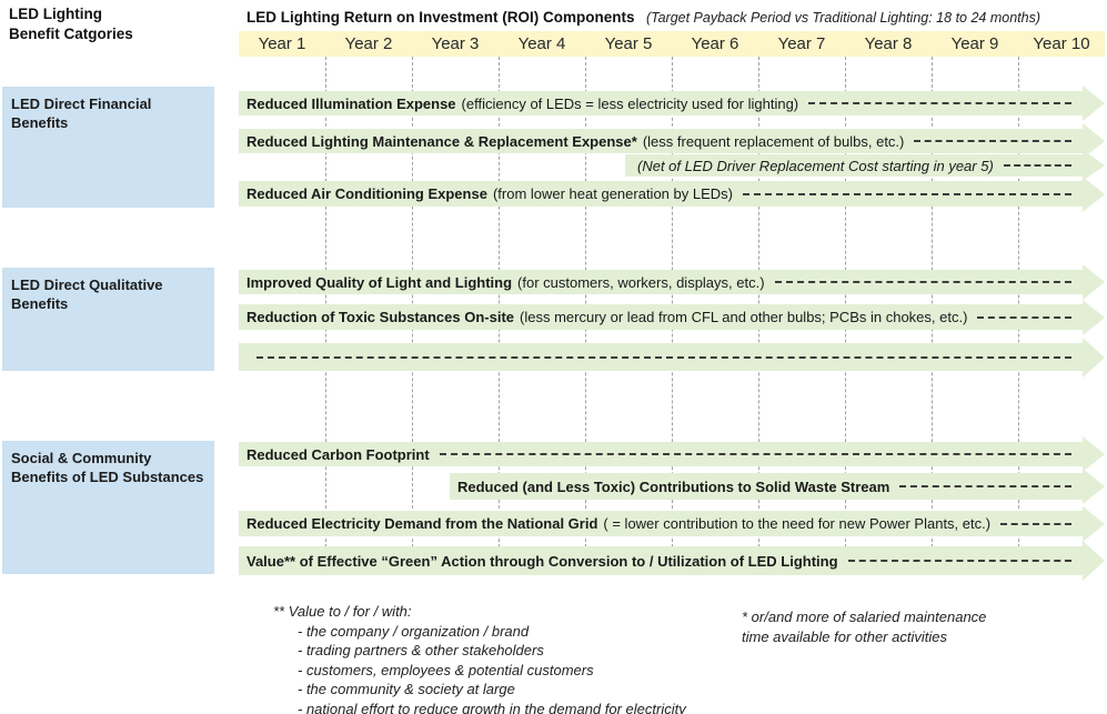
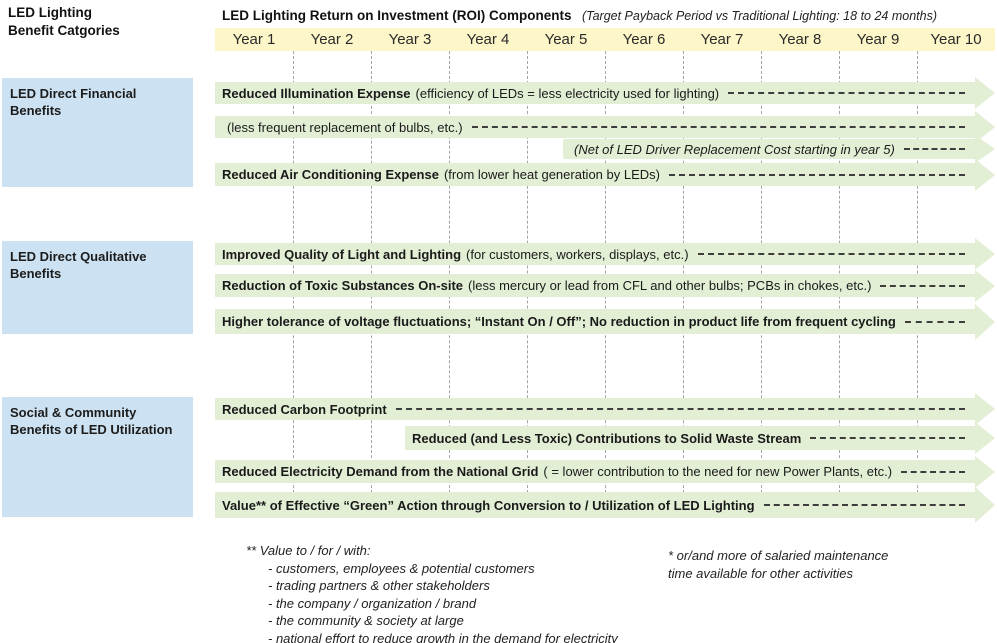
  LED Lighting
  Benefit Catgories
  LED Lighting Return on Investment (ROI) Components (Target Payback Period vs Traditional Lighting: 18 to 24 months)
  Year 1
  Year 2
  Year 3
  Year 4
  Year 5
  Year 6
  Year 7
  Year 8
  Year 9
  Year 10
  LED Direct Financial Benefits
  LED Direct Qualitative Benefits
- Social & Community Benefits of LED Substances
+ Social & Community Benefits of LED Utilization
  Reduced Illumination Expense
  (efficiency of LEDs = less electricity used for lighting)
- Reduced Lighting Maintenance & Replacement Expense*
  (less frequent replacement of bulbs, etc.)
  (Net of LED Driver Replacement Cost starting in year 5)
  Reduced Air Conditioning Expense
  (from lower heat generation by LEDs)
  Improved Quality of Light and Lighting
  (for customers, workers, displays, etc.)
  Reduction of Toxic Substances On-site
  (less mercury or lead from CFL and other bulbs; PCBs in chokes, etc.)
+ Higher tolerance of voltage fluctuations; “Instant On / Off”; No reduction in product life from frequent cycling
  Reduced Carbon Footprint
  Reduced (and Less Toxic) Contributions to Solid Waste Stream
  Reduced Electricity Demand from the National Grid
  ( = lower contribution to the need for new Power Plants, etc.)
  Value** of Effective “Green” Action through Conversion to / Utilization of LED Lighting
  ** Value to / for / with:
- - the company / organization / brand
+ - customers, employees & potential customers
  - trading partners & other stakeholders
- - customers, employees & potential customers
+ - the company / organization / brand
  - the community & society at large
  - national effort to reduce growth in the demand for electricity
  * or/and more of salaried maintenance
  time available for other activities
